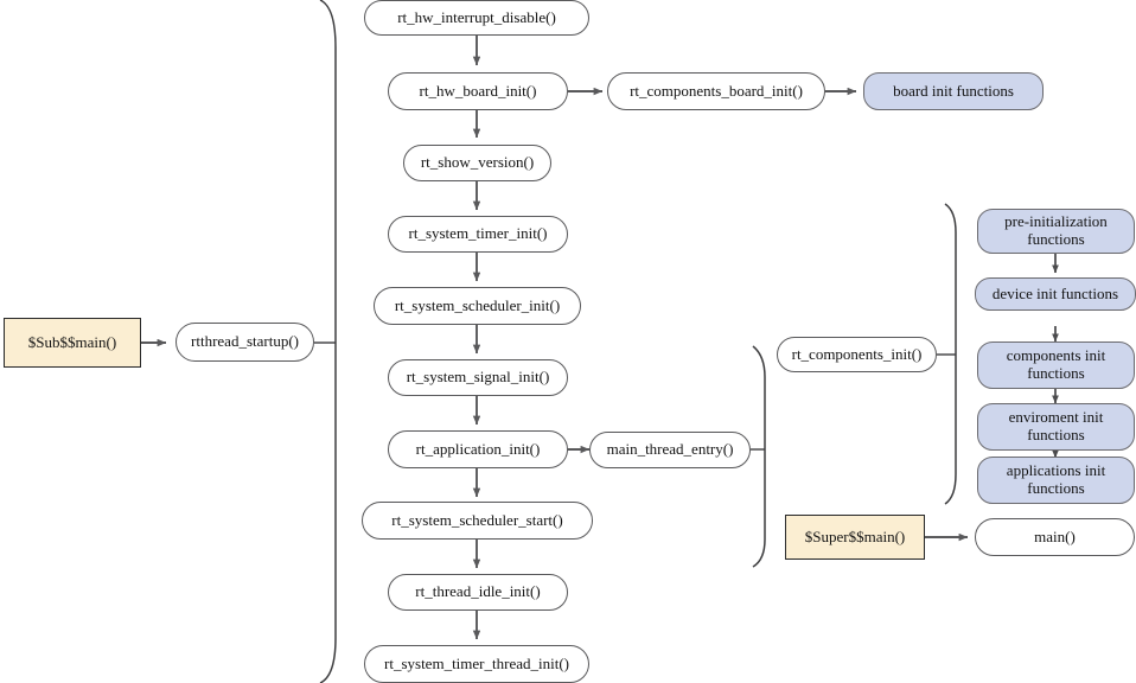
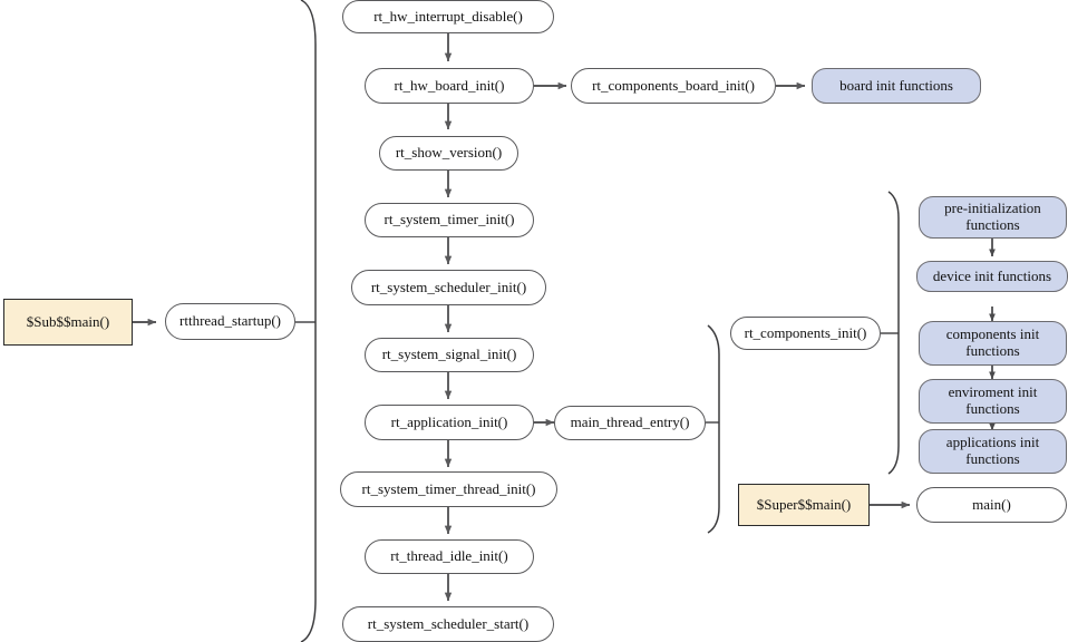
  $Sub$$main()
  rtthread_startup()
  rt_hw_interrupt_disable()
  rt_hw_board_init()
  rt_show_version()
  rt_system_timer_init()
  rt_system_scheduler_init()
  rt_system_signal_init()
  rt_application_init()
- rt_system_scheduler_start()
+ rt_system_timer_thread_init()
  rt_thread_idle_init()
- rt_system_timer_thread_init()
+ rt_system_scheduler_start()
  rt_components_board_init()
  board init functions
  main_thread_entry()
  rt_components_init()
  $Super$$main()
  main()
  pre-initialization
  functions
  device init functions
  components init
  functions
  enviroment init
  functions
  applications init
  functions
